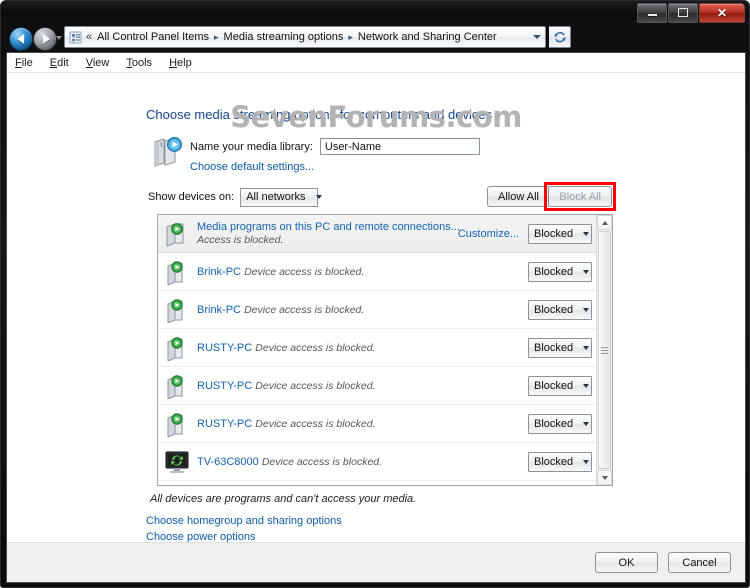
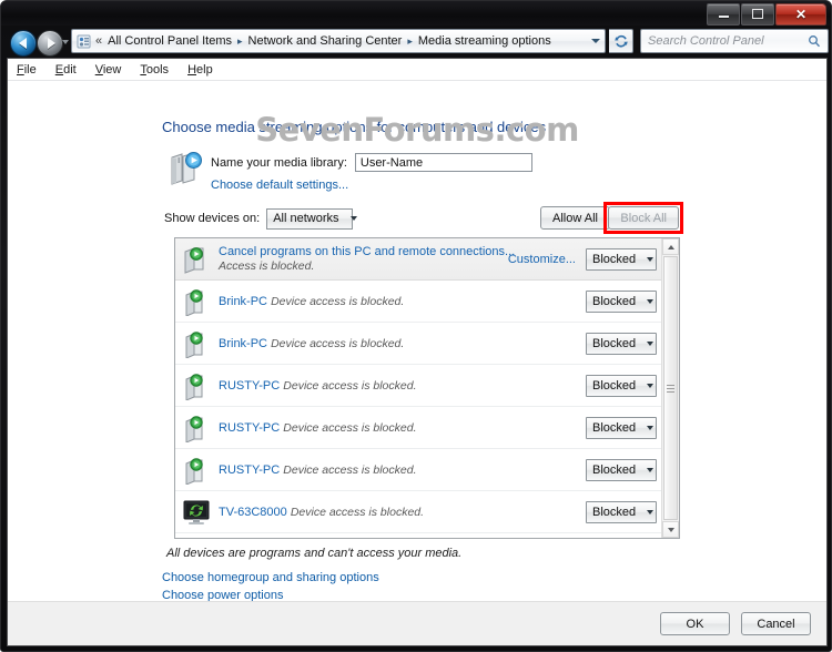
  ✕
  «
  All Control Panel Items
  ▸
- Media streaming options
+ Network and Sharing Center
  ▸
- Network and Sharing Center
+ Media streaming options
+ Search Control Panel
  File
  Edit
  View
  Tools
  Help
  SevenForums.com
  Choose media streaming options for computers and devices
  Name your media library:
  User-Name
  Choose default settings...
  Show devices on:
  All networks
  Allow All
  Block All
- Media programs on this PC and remote connections... Access is blocked.
+ Cancel programs on this PC and remote connections... Access is blocked.
  Customize...
  Blocked
  Brink-PC Device access is blocked.
  Blocked
  Brink-PC Device access is blocked.
  Blocked
  RUSTY-PC Device access is blocked.
  Blocked
  RUSTY-PC Device access is blocked.
  Blocked
  RUSTY-PC Device access is blocked.
  Blocked
  TV-63C8000 Device access is blocked.
  Blocked
  All devices are programs and can't access your media.
  Choose homegroup and sharing options
  Choose power options
  OK
  Cancel
